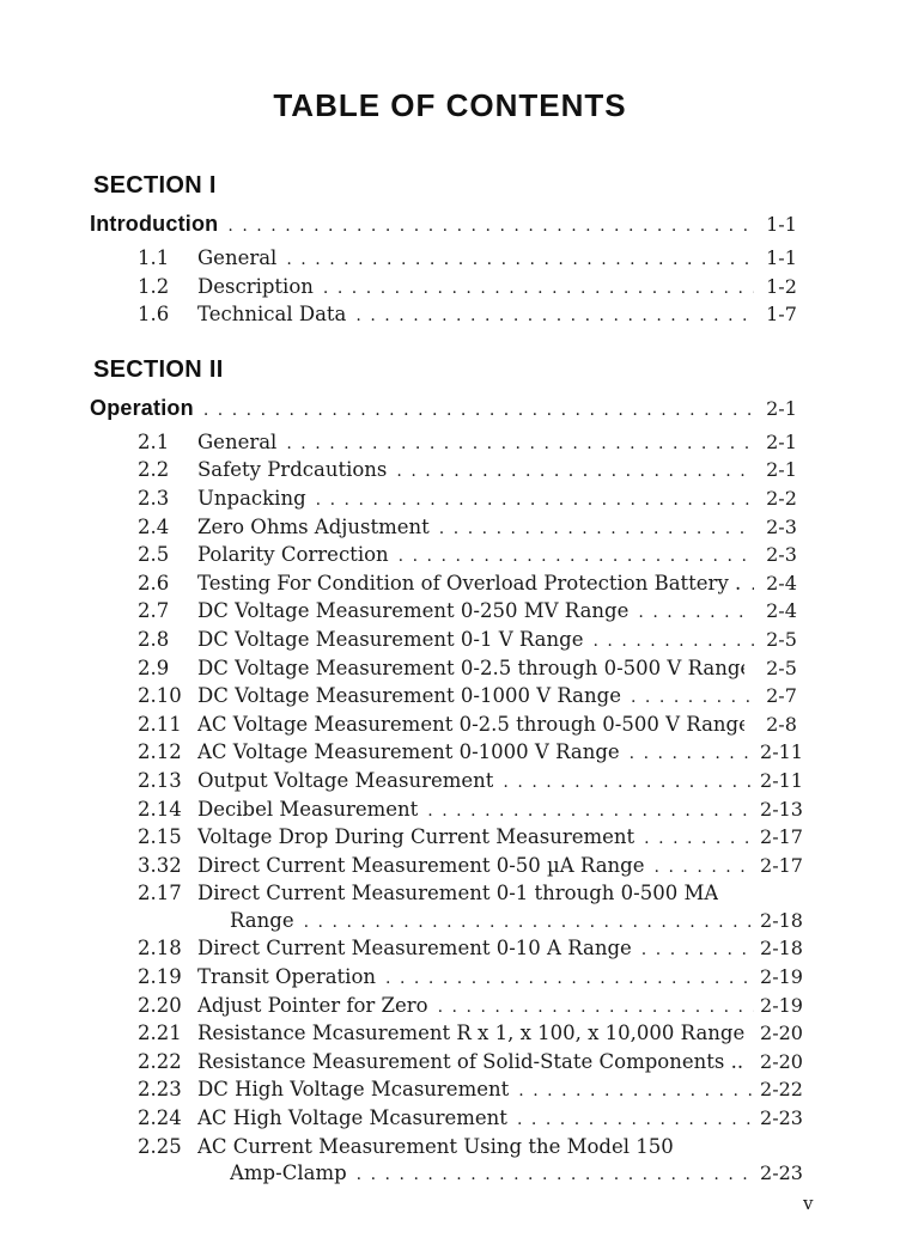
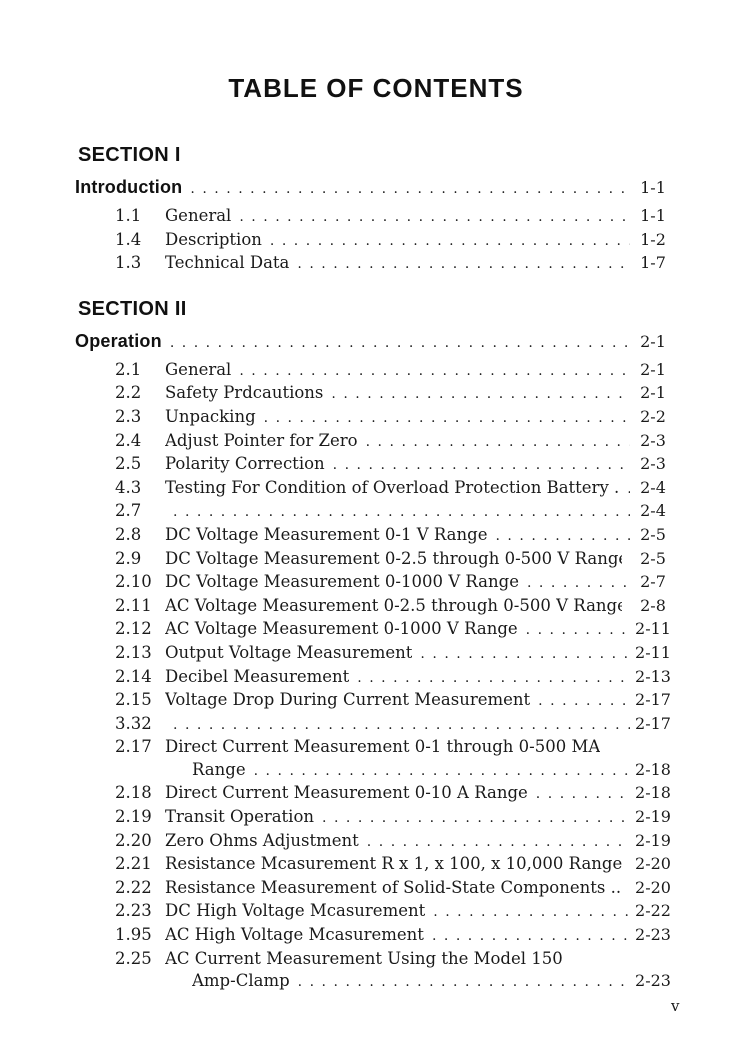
  TABLE OF CONTENTS
  SECTION I
  Introduction
  1-1
  1.1
  General
  1-1
- 1.2
+ 1.4
  Description
  1-2
- 1.6
+ 1.3
  Technical Data
  1-7
  SECTION II
  Operation
  2-1
  2.1
  General
  2-1
  2.2
  Safety Prdcautions
  2-1
  2.3
  Unpacking
  2-2
  2.4
- Zero Ohms Adjustment
+ Adjust Pointer for Zero
  2-3
  2.5
  Polarity Correction
  2-3
- 2.6
+ 4.3
  Testing For Condition of Overload Protection Battery .
  2-4
  2.7
- DC Voltage Measurement 0-250 MV Range
  2-4
  2.8
  DC Voltage Measurement 0-1 V Range
  2-5
  2.9
  DC Voltage Measurement 0-2.5 through 0-500 V Rang
  2-5
  2.10
  DC Voltage Measurement 0-1000 V Range
  2-7
  2.11
  AC Voltage Measurement 0-2.5 through 0-500 V Range
  2-8
  2.12
  AC Voltage Measurement 0-1000 V Range
  2-11
  2.13
  Output Voltage Measurement
  2-11
  2.14
  Decibel Measurement
  2-13
  2.15
  Voltage Drop During Current Measurement
  2-17
  3.32
- Direct Current Measurement 0-50 µA Range
  2-17
  2.17
  Direct Current Measurement 0-1 through 0-500 MA
  Range
  2-18
  2.18
  Direct Current Measurement 0-10 A Range
  2-18
  2.19
  Transit Operation
  2-19
  2.20
- Adjust Pointer for Zero
+ Zero Ohms Adjustment
  2-19
  2.21
  Resistance Mcasurement R x 1, x 100, x 10,000 Range
  2-20
  2.22
  Resistance Measurement of Solid-State Components ..
  2-20
  2.23
  DC High Voltage Mcasurement
  2-22
- 2.24
+ 1.95
  AC High Voltage Mcasurement
  2-23
  2.25
  AC Current Measurement Using the Model 150
  Amp-Clamp
  2-23
  v
